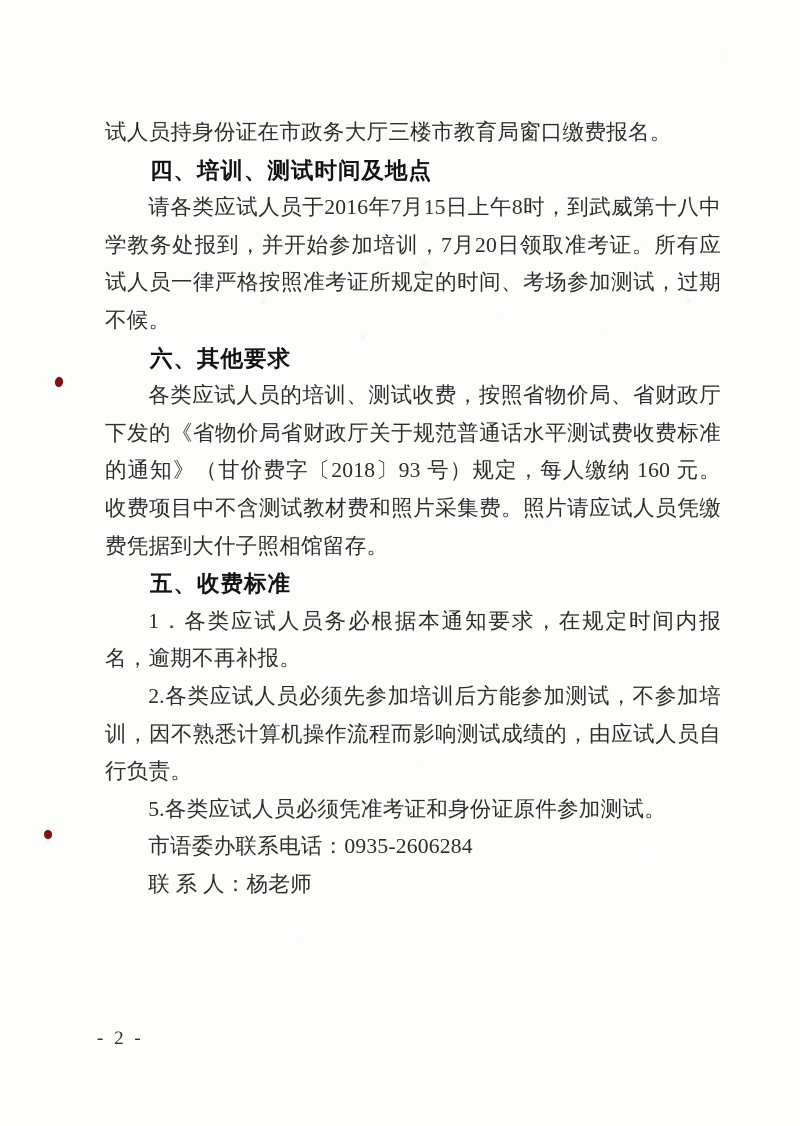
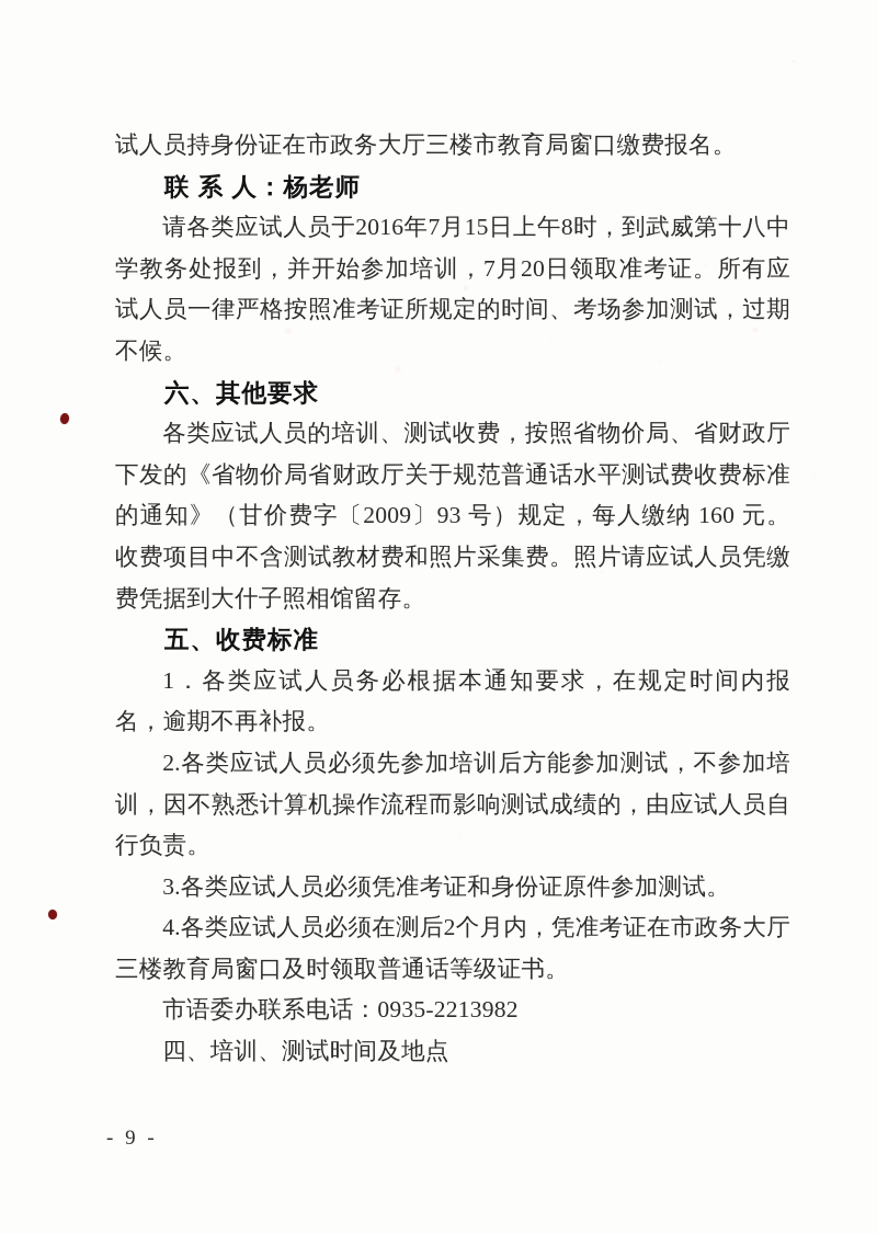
  试人员持身份证在市政务大厅三楼市教育局窗口缴费报名。
- 四、培训、测试时间及地点
+ 联 系 人：杨老师
  请各类应试人员于2016年7月15日上午8时，到武威第十八中学教务处报到，并开始参加培训，7月20日领取准考证。所有应试人员一律严格按照准考证所规定的时间、考场参加测试，过期不候。
  六、其他要求
- 各类应试人员的培训、测试收费，按照省物价局、省财政厅下发的《省物价局省财政厅关于规范普通话水平测试费收费标准的通知》（甘价费字〔2018〕93 号）规定，每人缴纳 160 元。收费项目中不含测试教材费和照片采集费。照片请应试人员凭缴费凭据到大什子照相馆留存。
+ 各类应试人员的培训、测试收费，按照省物价局、省财政厅下发的《省物价局省财政厅关于规范普通话水平测试费收费标准的通知》（甘价费字〔2009〕93 号）规定，每人缴纳 160 元。收费项目中不含测试教材费和照片采集费。照片请应试人员凭缴费凭据到大什子照相馆留存。
  五、收费标准
  1．各类应试人员务必根据本通知要求，在规定时间内报名，逾期不再补报。
  2.各类应试人员必须先参加培训后方能参加测试，不参加培训，因不熟悉计算机操作流程而影响测试成绩的，由应试人员自行负责。
- 5.各类应试人员必须凭准考证和身份证原件参加测试。
+ 3.各类应试人员必须凭准考证和身份证原件参加测试。
+ 4.各类应试人员必须在测后2个月内，凭准考证在市政务大厅三楼教育局窗口及时领取普通话等级证书。
- 市语委办联系电话：0935-2606284
+ 市语委办联系电话：0935-2213982
- 联 系 人：杨老师
+ 四、培训、测试时间及地点
- - 2 -
+ - 9 -
